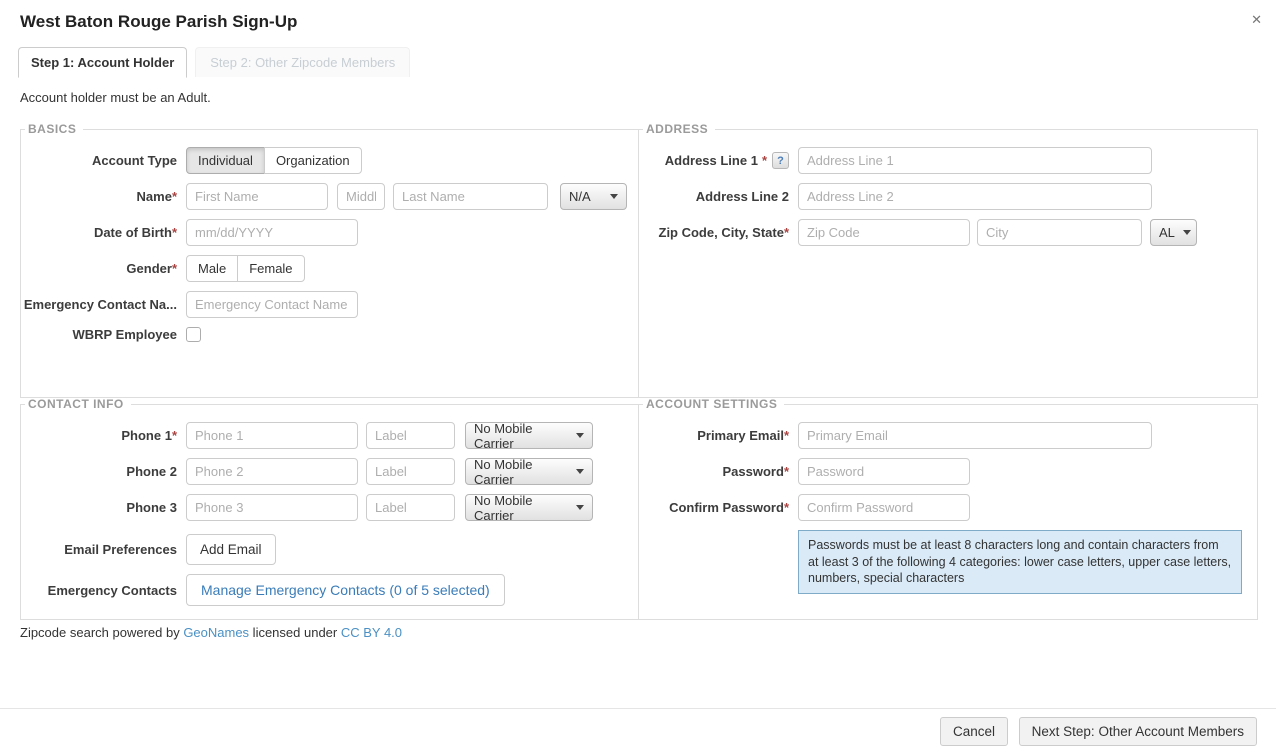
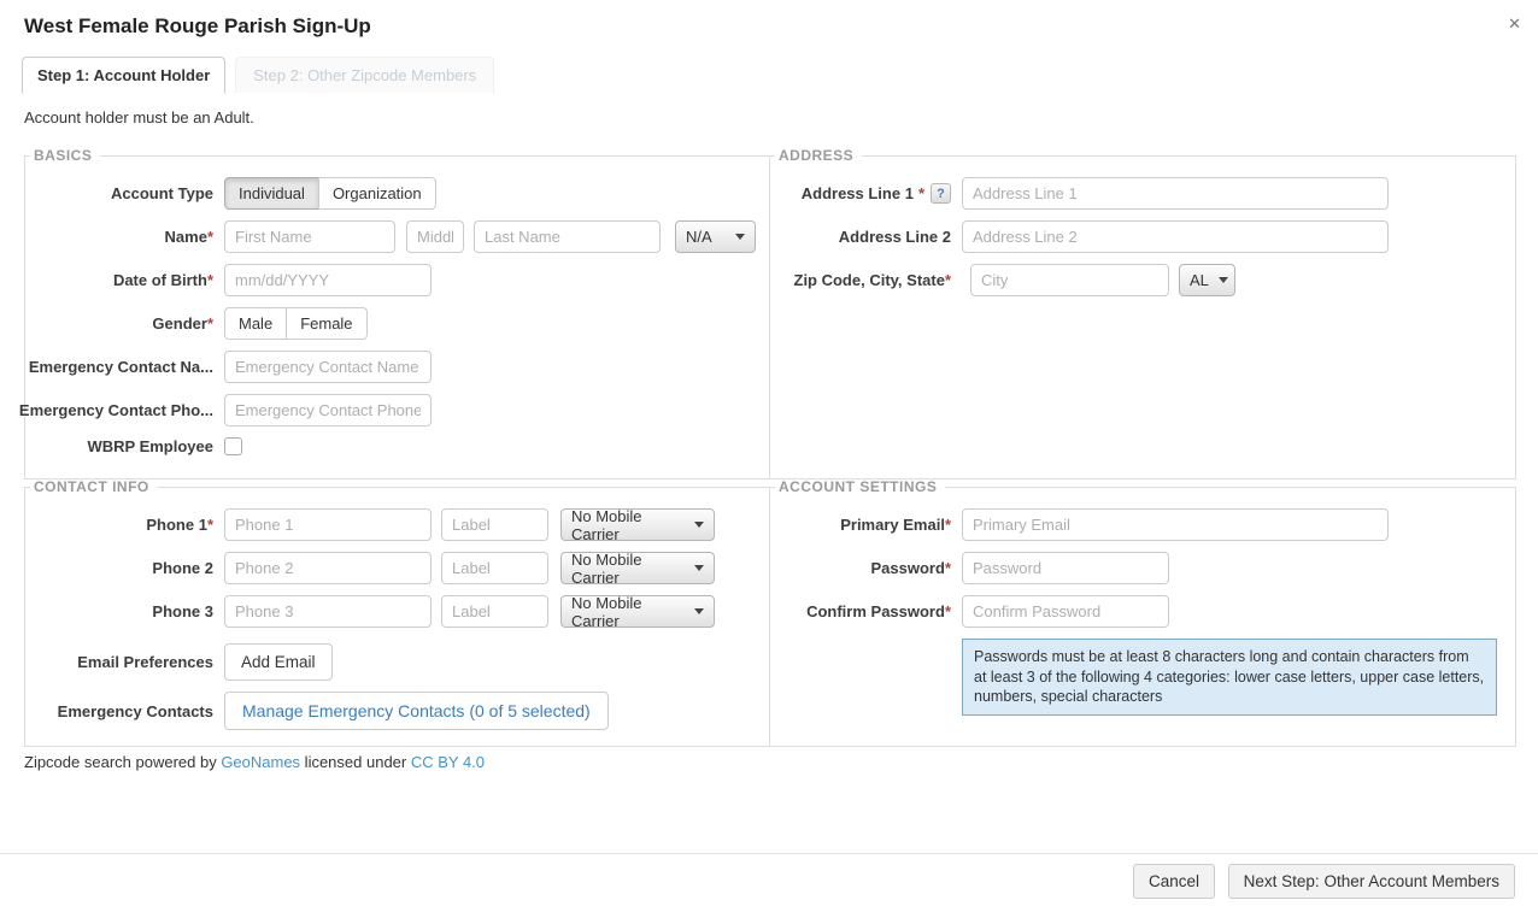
- West Baton Rouge Parish Sign-Up
+ West Female Rouge Parish Sign-Up
  ✕
  Step 1: Account Holder
  Step 2: Other Zipcode Members
  Account holder must be an Adult.
  BASICS
  Account Type
  Individual
  Organization
  Name
  *
  First Name
  Last Name
  N/A
  Date of Birth
  *
  mm/dd/YYYY
  Gender
  *
  Male
  Female
  Emergency Contact Na...
  Emergency Contact Name
+ Emergency Contact Pho...
+ Emergency Contact Phone
  WBRP Employee
  ADDRESS
  Address Line 1
  *
  ?
  Address Line 1
  Address Line 2
  Address Line 2
  Zip Code, City, State
  *
- Zip Code
  City
  AL
  CONTACT INFO
  Phone 1
  *
  Phone 1
  Label
  No Mobile Carrier
  Phone 2
  Phone 2
  Label
  No Mobile Carrier
  Phone 3
  Phone 3
  Label
  No Mobile Carrier
  Email Preferences
  Add Email
  Emergency Contacts
  Manage Emergency Contacts (0 of 5 selected)
  ACCOUNT SETTINGS
  Primary Email
  *
  Primary Email
  Password
  *
  Password
  Confirm Password
  *
  Confirm Password
  Passwords must be at least 8 characters long and contain characters from at least 3 of the following 4 categories: lower case letters, upper case letters, numbers, special characters
  Zipcode search powered by GeoNames licensed under CC BY 4.0
  Cancel Next Step: Other Account Members
